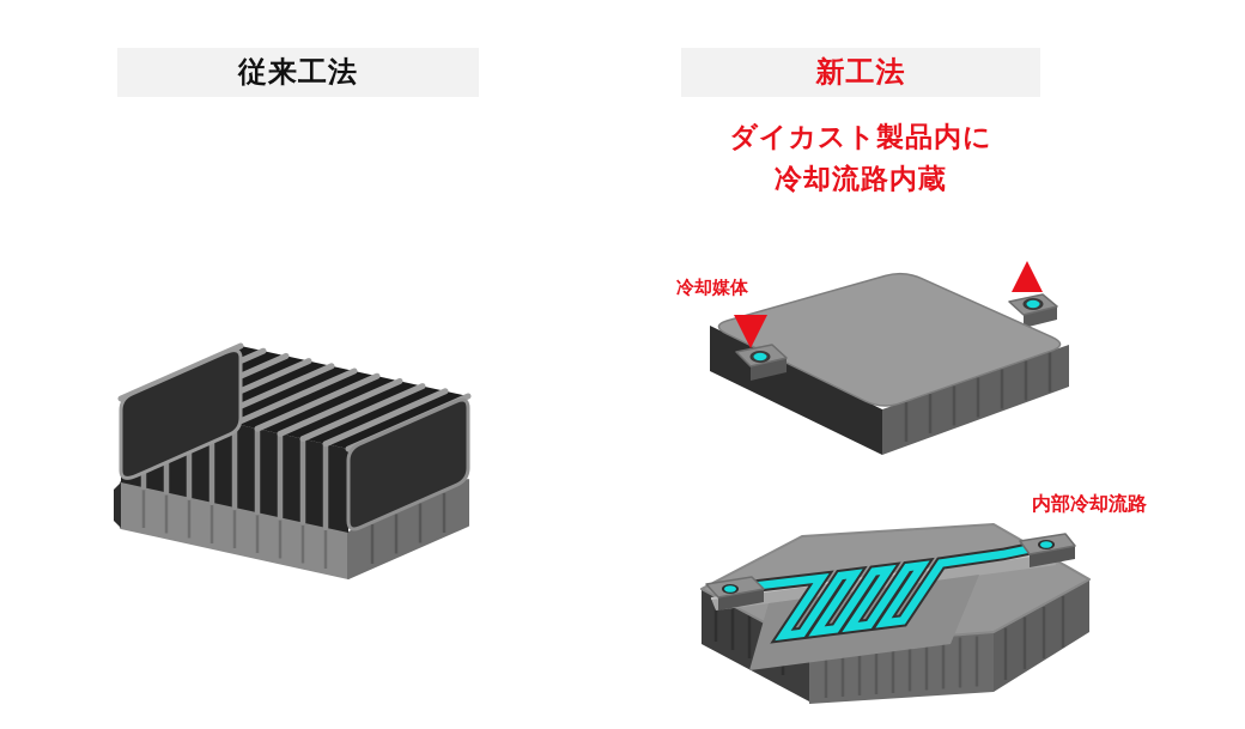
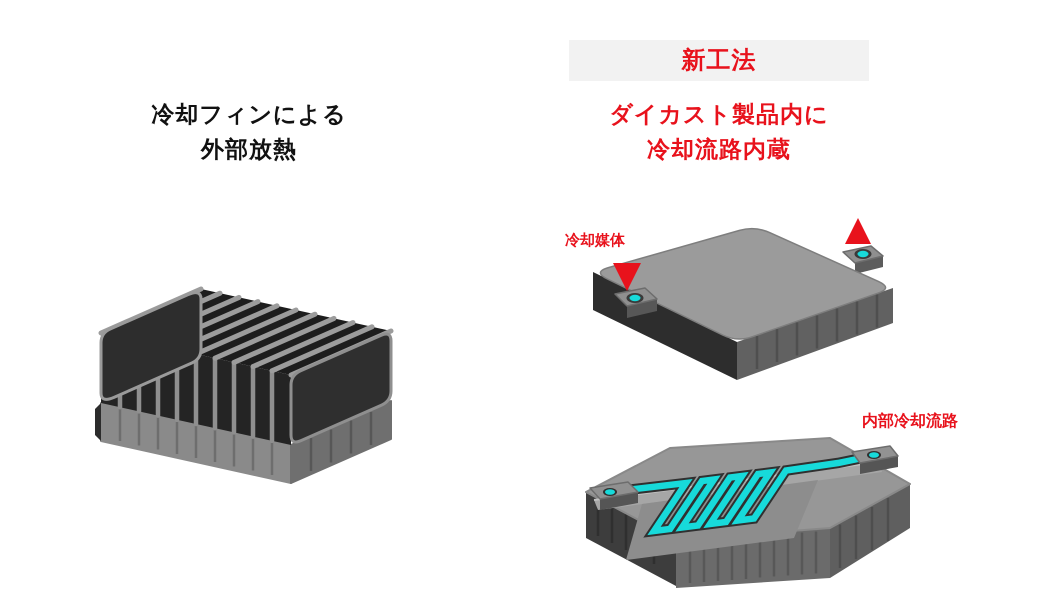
- 従来工法
  新工法
+ 冷却フィンによる
+ 外部放熱
  ダイカスト製品内に
  冷却流路内蔵
  冷却媒体
  内部冷却流路
